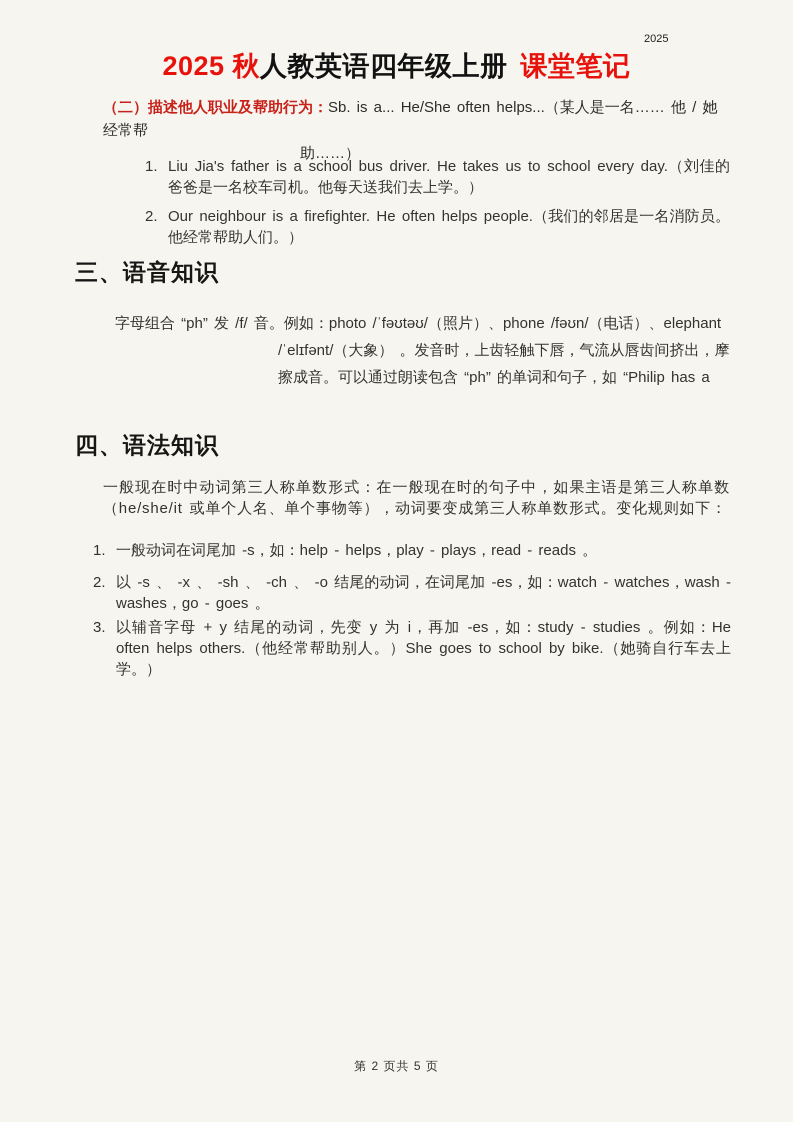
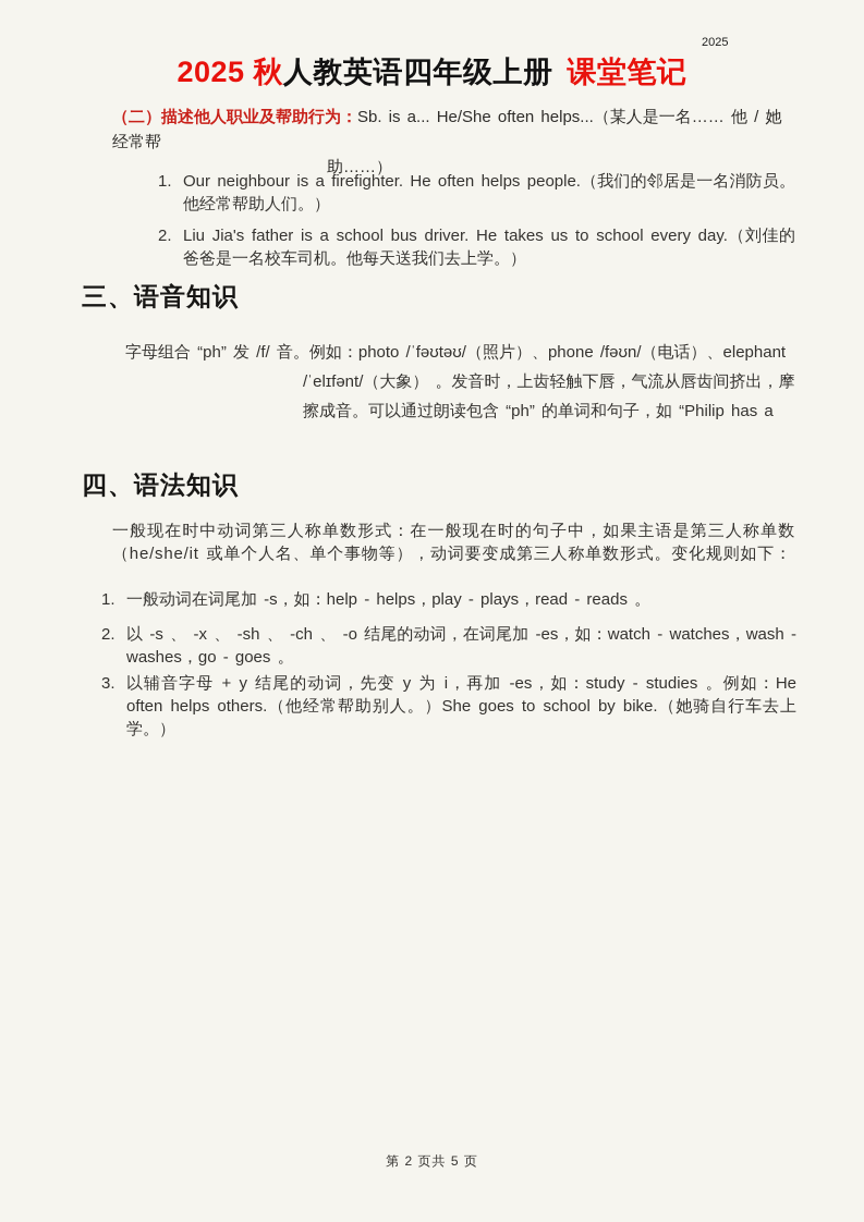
  2025
  2025 秋人教英语四年级上册 课堂笔记
  （二）描述他人职业及帮助行为：Sb. is a... He/She often helps...（某人是一名…… 他 / 她经常帮
  助……）
  1.
- Liu Jia's father is a school bus driver. He takes us to school every day.（刘佳的爸爸是一名校车司机。他每天送我们去上学。）
+ Our neighbour is a firefighter. He often helps people.（我们的邻居是一名消防员。他经常帮助人们。）
  2.
- Our neighbour is a firefighter. He often helps people.（我们的邻居是一名消防员。他经常帮助人们。）
+ Liu Jia's father is a school bus driver. He takes us to school every day.（刘佳的爸爸是一名校车司机。他每天送我们去上学。）
  三、语音知识
  字母组合 “ph” 发 /f/ 音。例如：photo /ˈfəʊtəʊ/（照片）、phone /fəʊn/（电话）、elephant
  /ˈelɪfənt/（大象） 。发音时，上齿轻触下唇，气流从唇齿间挤出，摩
  擦成音。可以通过朗读包含 “ph” 的单词和句子，如 “Philip has a
  四、语法知识
  一般现在时中动词第三人称单数形式：在一般现在时的句子中，如果主语是第三人称单数（he/she/it 或单个人名、单个事物等），动词要变成第三人称单数形式。变化规则如下：
  1.
  一般动词在词尾加 -s，如：help - helps，play - plays，read - reads 。
  2.
  以 -s 、 -x 、 -sh 、 -ch 、 -o 结尾的动词，在词尾加 -es，如：watch - watches，wash - washes，go - goes 。
  3.
  以辅音字母 + y 结尾的动词，先变 y 为 i，再加 -es，如：study - studies 。例如：He often helps others.（他经常帮助别人。）She goes to school by bike.（她骑自行车去上学。）
  第 2 页共 5 页
